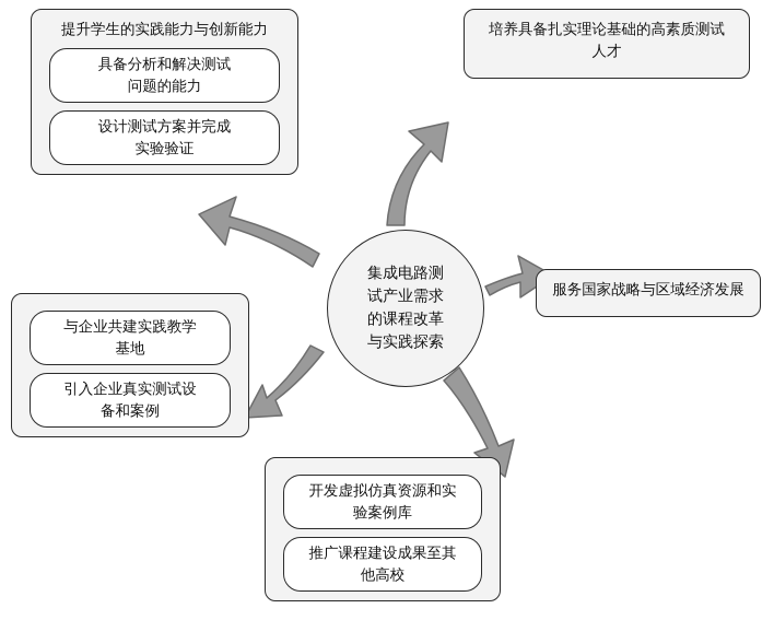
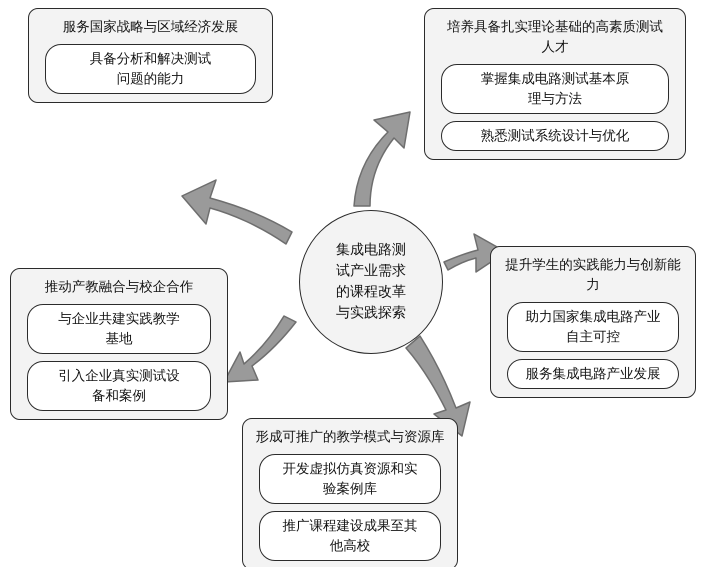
- 提升学生的实践能力与创新能力
+ 服务国家战略与区域经济发展
  具备分析和解决测试
  问题的能力
- 设计测试方案并完成
- 实验验证
  培养具备扎实理论基础的高素质测试
  人才
+ 掌握集成电路测试基本原
+ 理与方法
+ 熟悉测试系统设计与优化
- 服务国家战略与区域经济发展
+ 提升学生的实践能力与创新能力
+ 助力国家集成电路产业
+ 自主可控
+ 服务集成电路产业发展
+ 形成可推广的教学模式与资源库
  开发虚拟仿真资源和实
  验案例库
  推广课程建设成果至其
  他高校
+ 推动产教融合与校企合作
  与企业共建实践教学
  基地
  引入企业真实测试设
  备和案例
  集成电路测
  试产业需求
  的课程改革
  与实践探索
